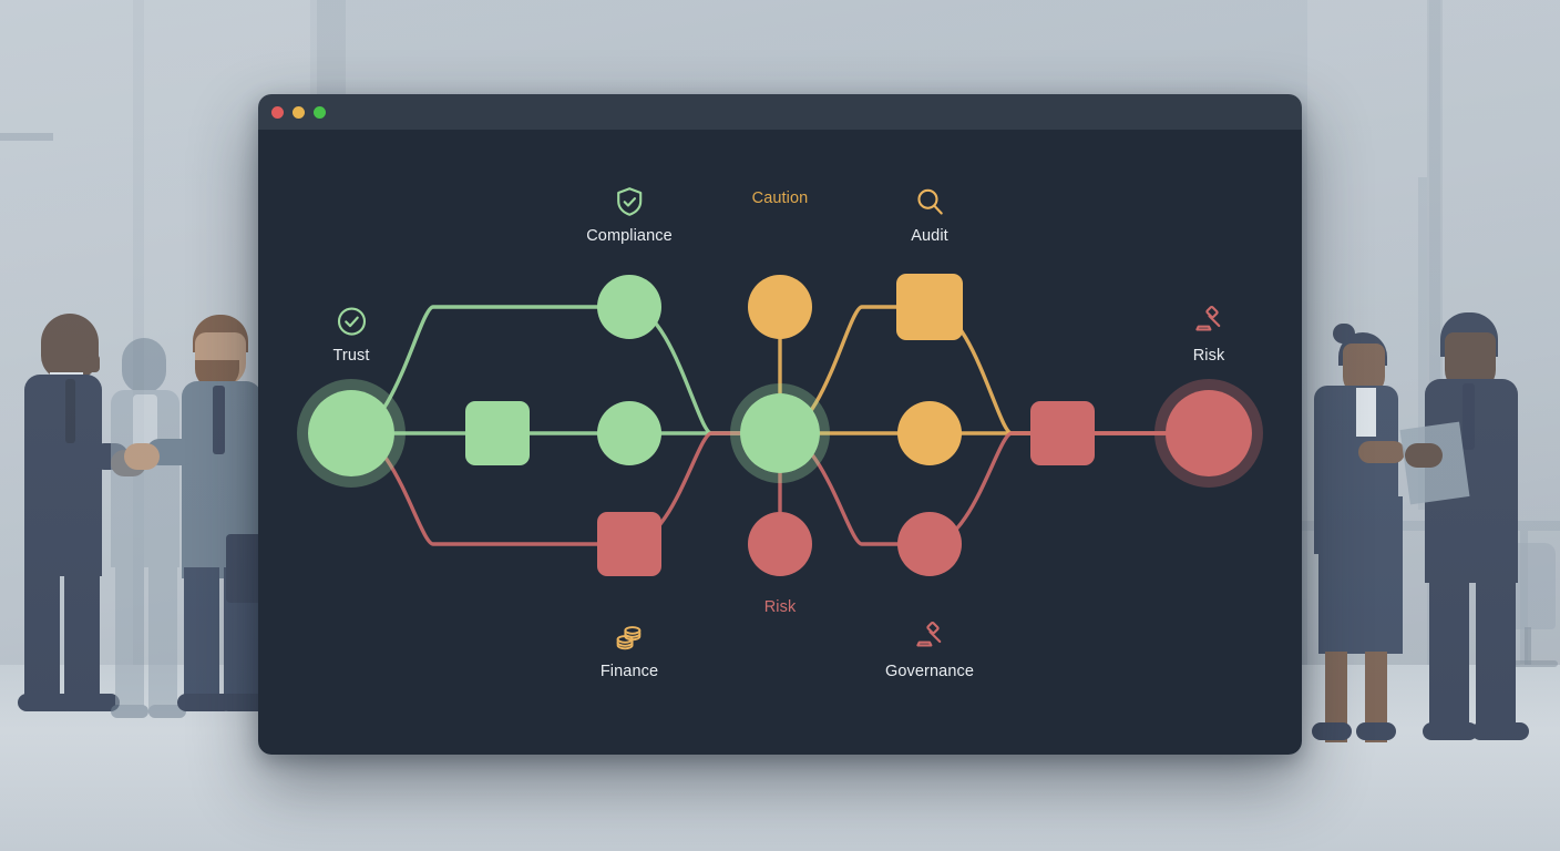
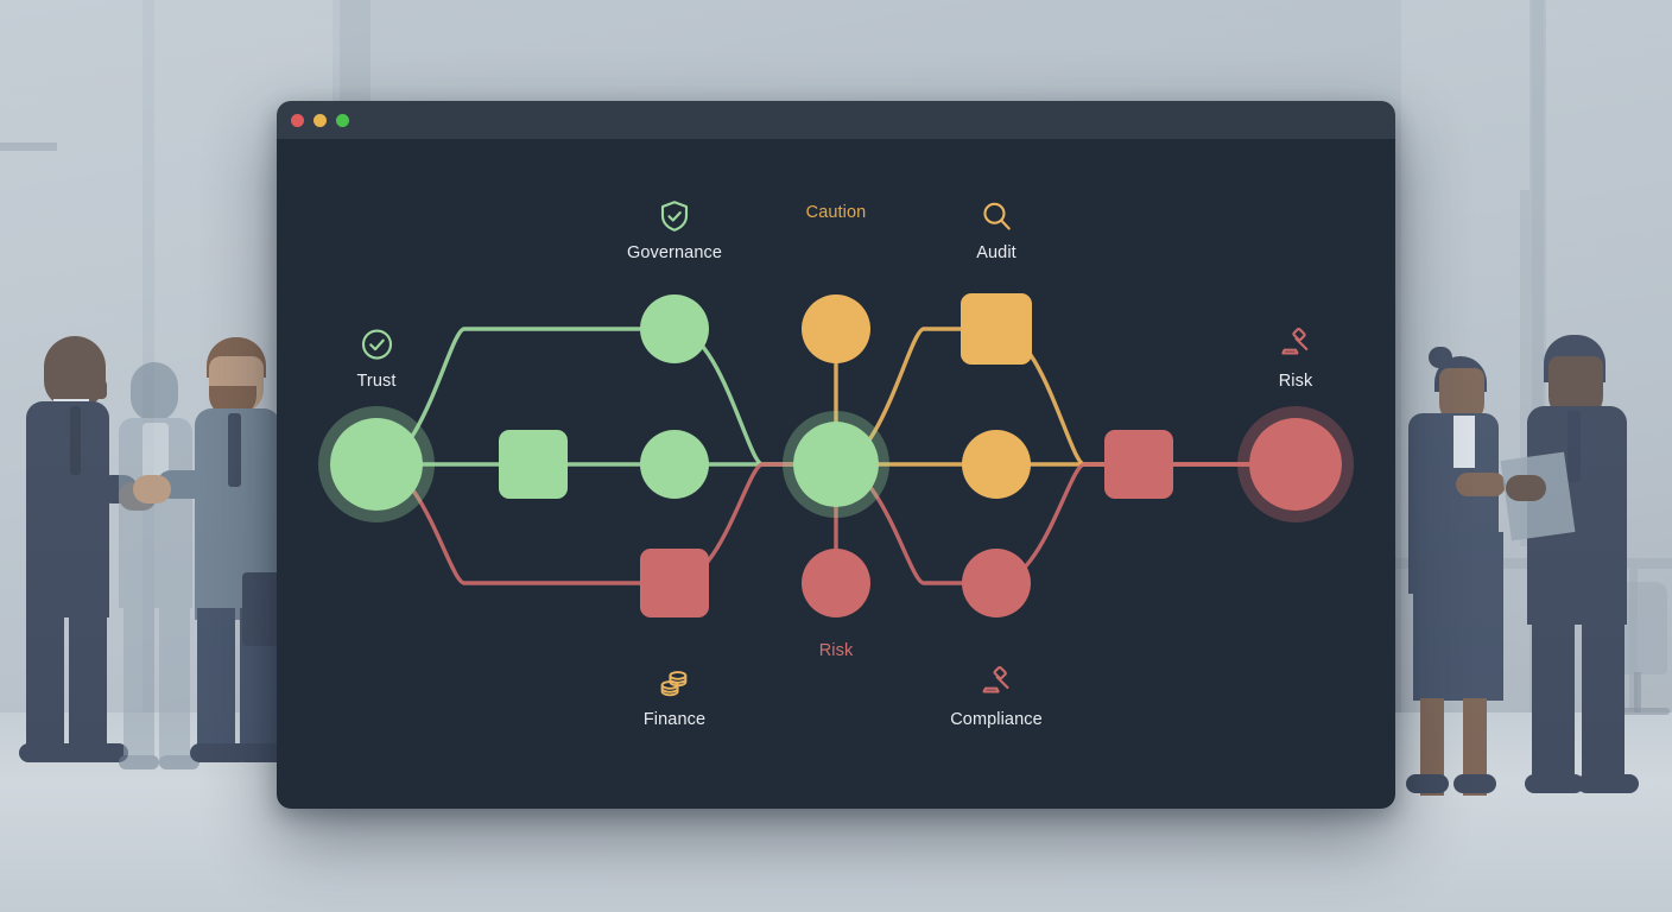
  Trust
- Compliance
+ Governance
  Caution
  Audit
  Risk
  Risk
  Finance
- Governance
+ Compliance
